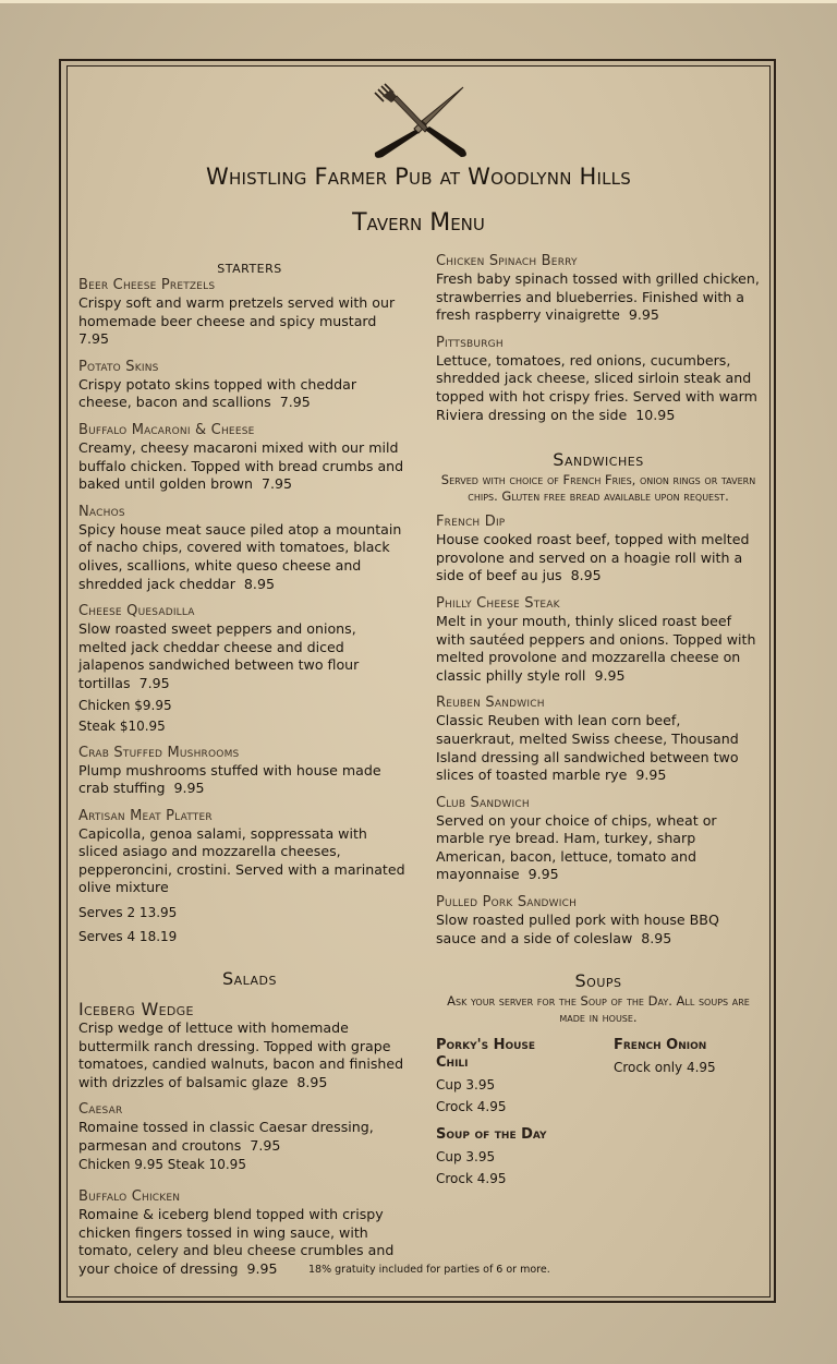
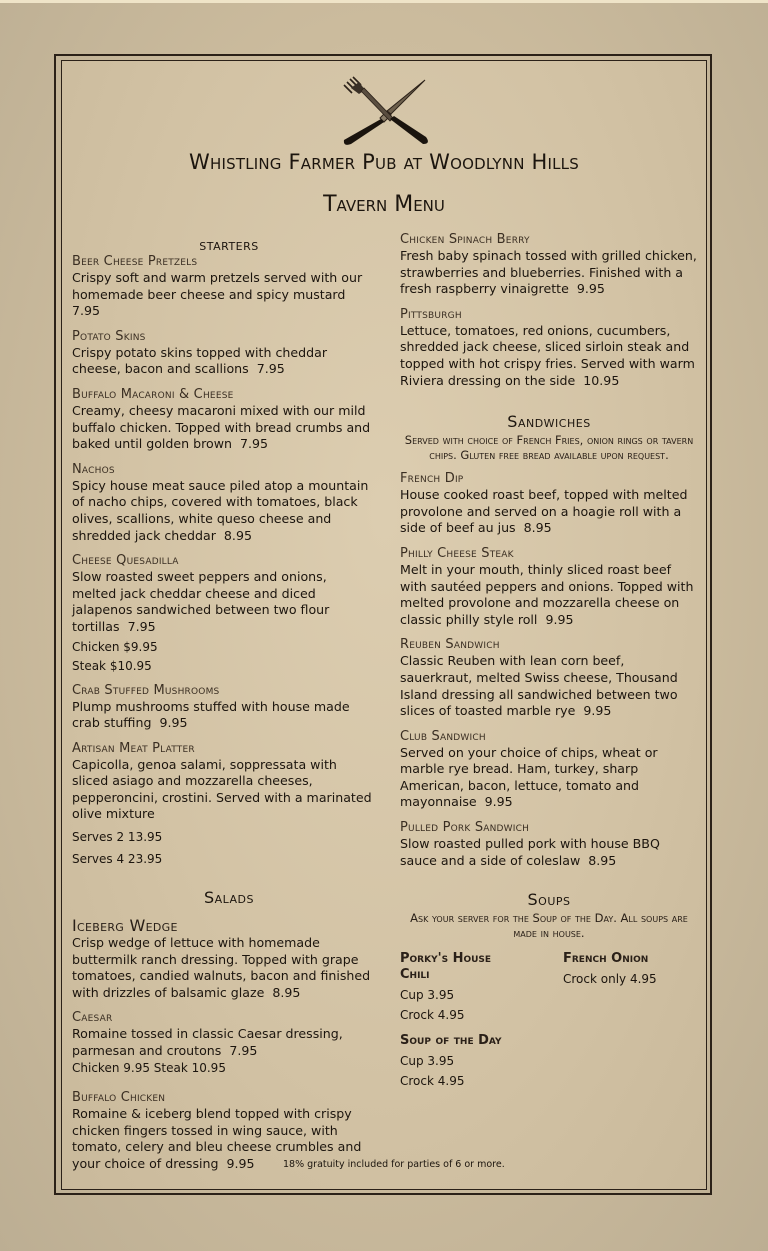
  Whistling Farmer Pub at Woodlynn Hills
  Tavern Menu
  starters
  Beer Cheese Pretzels
  Crispy soft and warm pretzels served with our homemade beer cheese and spicy mustard 7.95
  Potato Skins
  Crispy potato skins topped with cheddar cheese, bacon and scallions 7.95
  Buffalo Macaroni & Cheese
  Creamy, cheesy macaroni mixed with our mild buffalo chicken. Topped with bread crumbs and baked until golden brown 7.95
  Nachos
  Spicy house meat sauce piled atop a mountain of nacho chips, covered with tomatoes, black olives, scallions, white queso cheese and shredded jack cheddar 8.95
  Cheese Quesadilla
  Slow roasted sweet peppers and onions, melted jack cheddar cheese and diced jalapenos sandwiched between two flour tortillas 7.95
  Chicken $9.95
  Steak $10.95
  Crab Stuffed Mushrooms
  Plump mushrooms stuffed with house made crab stuffing 9.95
  Artisan Meat Platter
  Capicolla, genoa salami, soppressata with sliced asiago and mozzarella cheeses, pepperoncini, crostini. Served with a marinated olive mixture
  Serves 2 13.95
- Serves 4 18.19
+ Serves 4 23.95
  Salads
  Iceberg Wedge
  Crisp wedge of lettuce with homemade buttermilk ranch dressing. Topped with grape tomatoes, candied walnuts, bacon and finished with drizzles of balsamic glaze 8.95
  Caesar
  Romaine tossed in classic Caesar dressing, parmesan and croutons 7.95
  Chicken 9.95 Steak 10.95
  Buffalo Chicken
  Romaine & iceberg blend topped with crispy chicken fingers tossed in wing sauce, with tomato, celery and bleu cheese crumbles and your choice of dressing 9.95
  Chicken Spinach Berry
  Fresh baby spinach tossed with grilled chicken, strawberries and blueberries. Finished with a fresh raspberry vinaigrette 9.95
  Pittsburgh
  Lettuce, tomatoes, red onions, cucumbers, shredded jack cheese, sliced sirloin steak and topped with hot crispy fries. Served with warm Riviera dressing on the side 10.95
  Sandwiches
  Served with choice of French Fries, onion rings or tavern chips. Gluten free bread available upon request.
  French Dip
  House cooked roast beef, topped with melted provolone and served on a hoagie roll with a side of beef au jus 8.95
  Philly Cheese Steak
  Melt in your mouth, thinly sliced roast beef with sautéed peppers and onions. Topped with melted provolone and mozzarella cheese on classic philly style roll 9.95
  Reuben Sandwich
  Classic Reuben with lean corn beef, sauerkraut, melted Swiss cheese, Thousand Island dressing all sandwiched between two slices of toasted marble rye 9.95
  Club Sandwich
  Served on your choice of chips, wheat or marble rye bread. Ham, turkey, sharp American, bacon, lettuce, tomato and mayonnaise 9.95
  Pulled Pork Sandwich
  Slow roasted pulled pork with house BBQ sauce and a side of coleslaw 8.95
  Soups
  Ask your server for the Soup of the Day. All soups are made in house.
  Porky's House Chili
  Cup 3.95
  Crock 4.95
  Soup of the Day
  Cup 3.95
  Crock 4.95
  French Onion
  Crock only 4.95
  18% gratuity included for parties of 6 or more.
